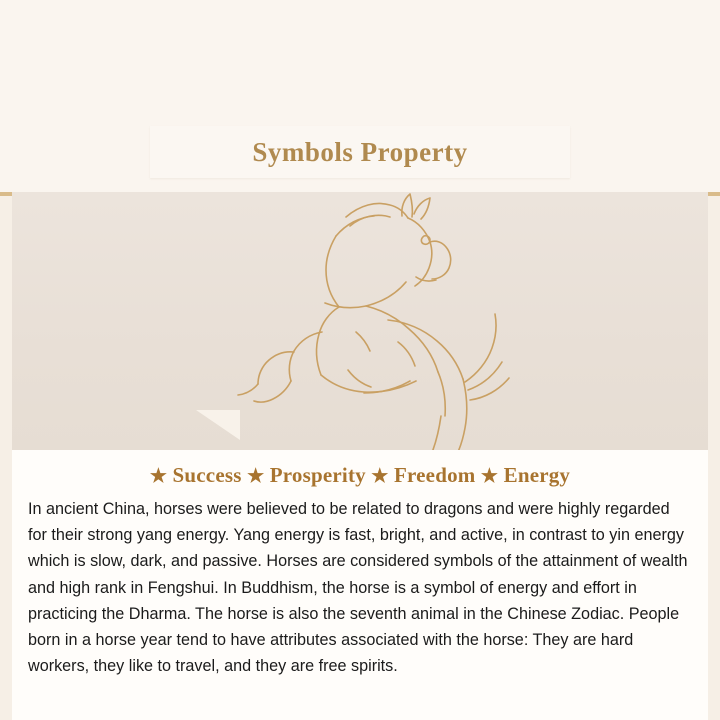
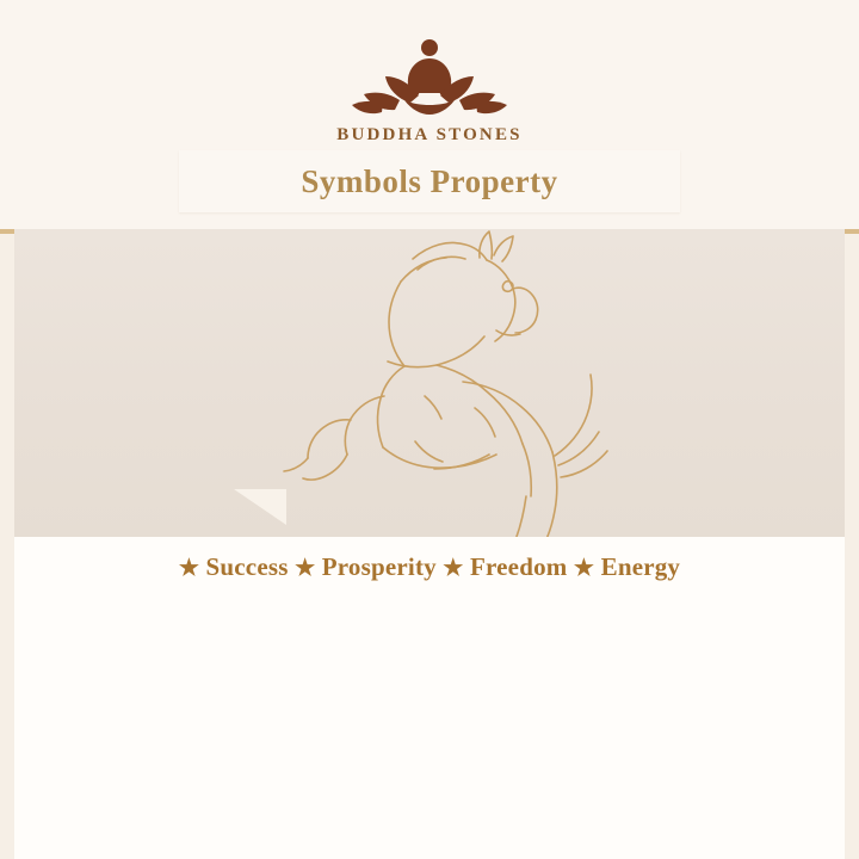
+ BUDDHA STONES
  Symbols Property
  ★ Success ★ Prosperity ★ Freedom ★ Energy
- In ancient China, horses were believed to be related to dragons and were highly regarded for their strong yang energy. Yang energy is fast, bright, and active, in contrast to yin energy which is slow, dark, and passive. Horses are considered symbols of the attainment of wealth and high rank in Fengshui. In Buddhism, the horse is a symbol of energy and effort in practicing the Dharma. The horse is also the seventh animal in the Chinese Zodiac. People born in a horse year tend to have attributes associated with the horse: They are hard workers, they like to travel, and they are free spirits.
